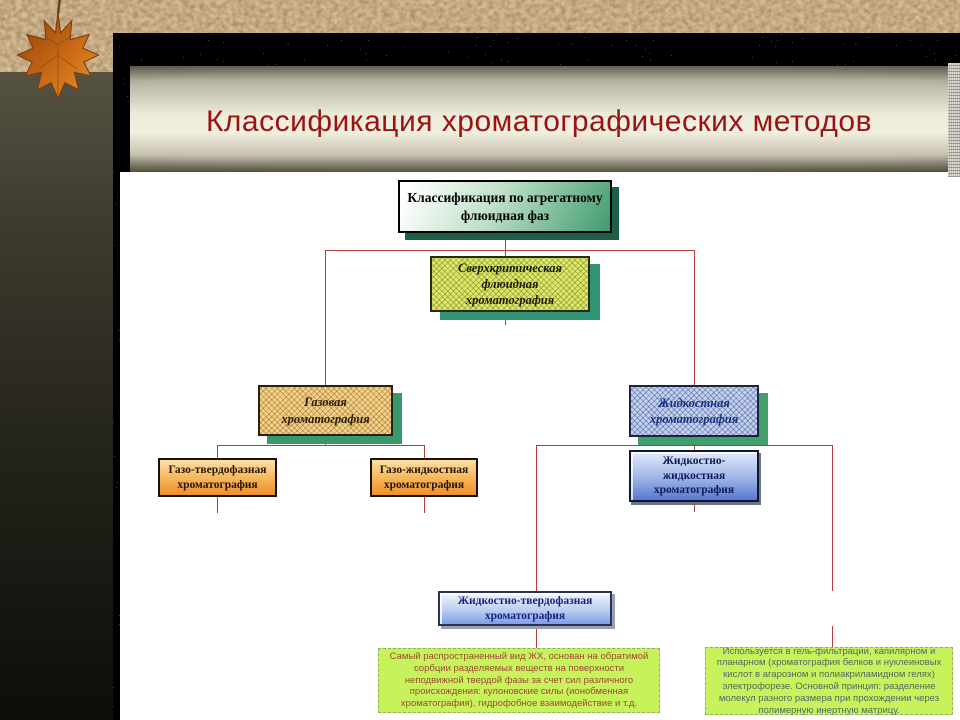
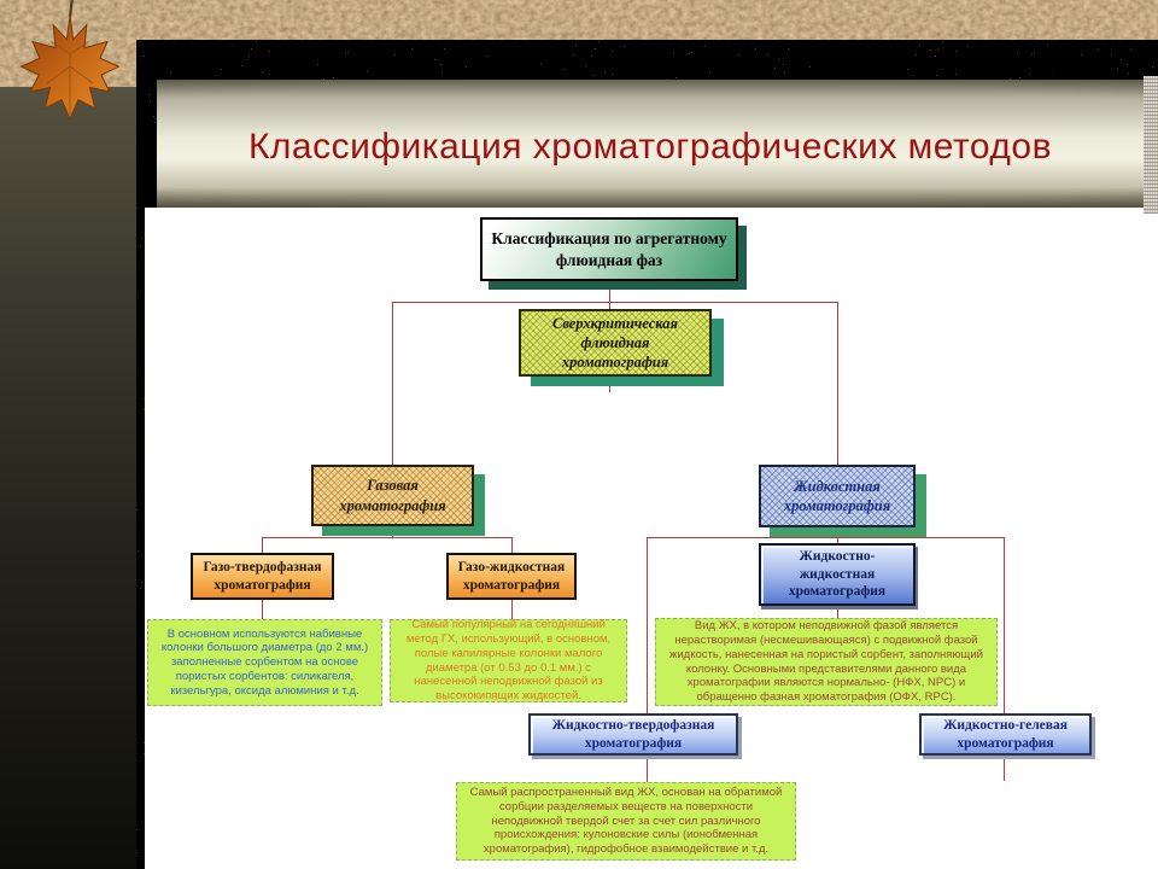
  Классификация хроматографических методов
  Классификация по агрегатному флюидная фаз
  Сверхкритическая флюидная хроматография
  Газовая хроматография
  Жидкостная хроматография
  Газо-твердофазная хроматография
  Газо-жидкостная хроматография
  Жидкостно-жидкостная хроматография
  Жидкостно-твердофазная хроматография
+ Жидкостно-гелевая хроматография
+ В основном используются набивные колонки большого диаметра (до 2 мм.) заполненные сорбентом на основе пористых сорбентов: силикагеля, кизельгура, оксида алюминия и т.д.
+ Самый популярный на сегодняшний метод ГХ, использующий, в основном, полые капилярные колонки малого диаметра (от 0.53 до 0.1 мм.) с нанесенной неподвижной фазой из высококипящих жидкостей.
+ Вид ЖХ, в котором неподвижной фазой является нерастворимая (несмешивающаяся) с подвижной фазой жидкость, нанесенная на пористый сорбент, заполняющий колонку. Основными представителями данного вида хроматографии являются нормально- (НФХ, NPC) и обращенно фазная хроматография (ОФХ, RPC).
- Самый распространенный вид ЖХ, основан на обратимой сорбции разделяемых веществ на поверхности неподвижной твердой фазы за счет сил различного происхождения: кулоновские силы (ионобменная хроматография), гидрофобное взаимодействие и т.д.
+ Самый распространенный вид ЖХ, основан на обратимой сорбции разделяемых веществ на поверхности неподвижной твердой счет за счет сил различного происхождения: кулоновские силы (ионобменная хроматография), гидрофобное взаимодействие и т.д.
- Используется в гель-фильтрации, капилярном и планарном (хроматография белков и нуклеиновых кислот в агарозном и полиакриламидном гелях) электрофорезе. Основной принцип: разделение молекул разного размера при прохождении через полимерную инертную матрицу.
